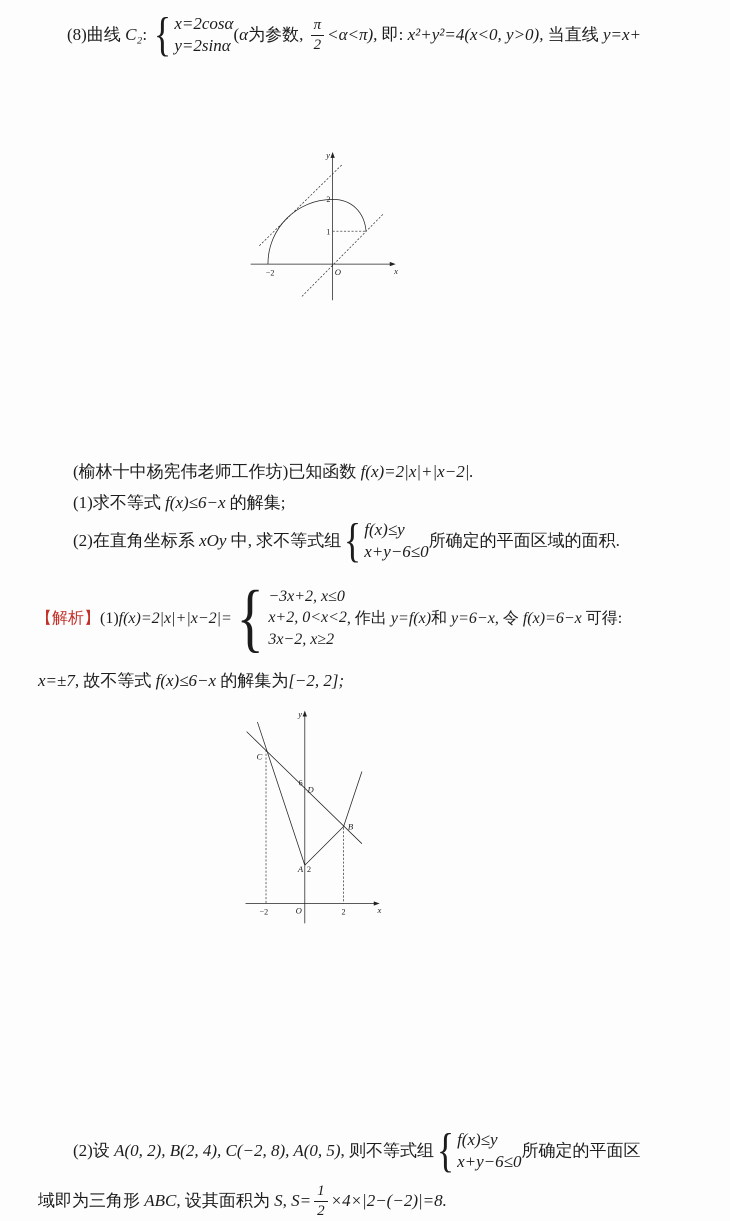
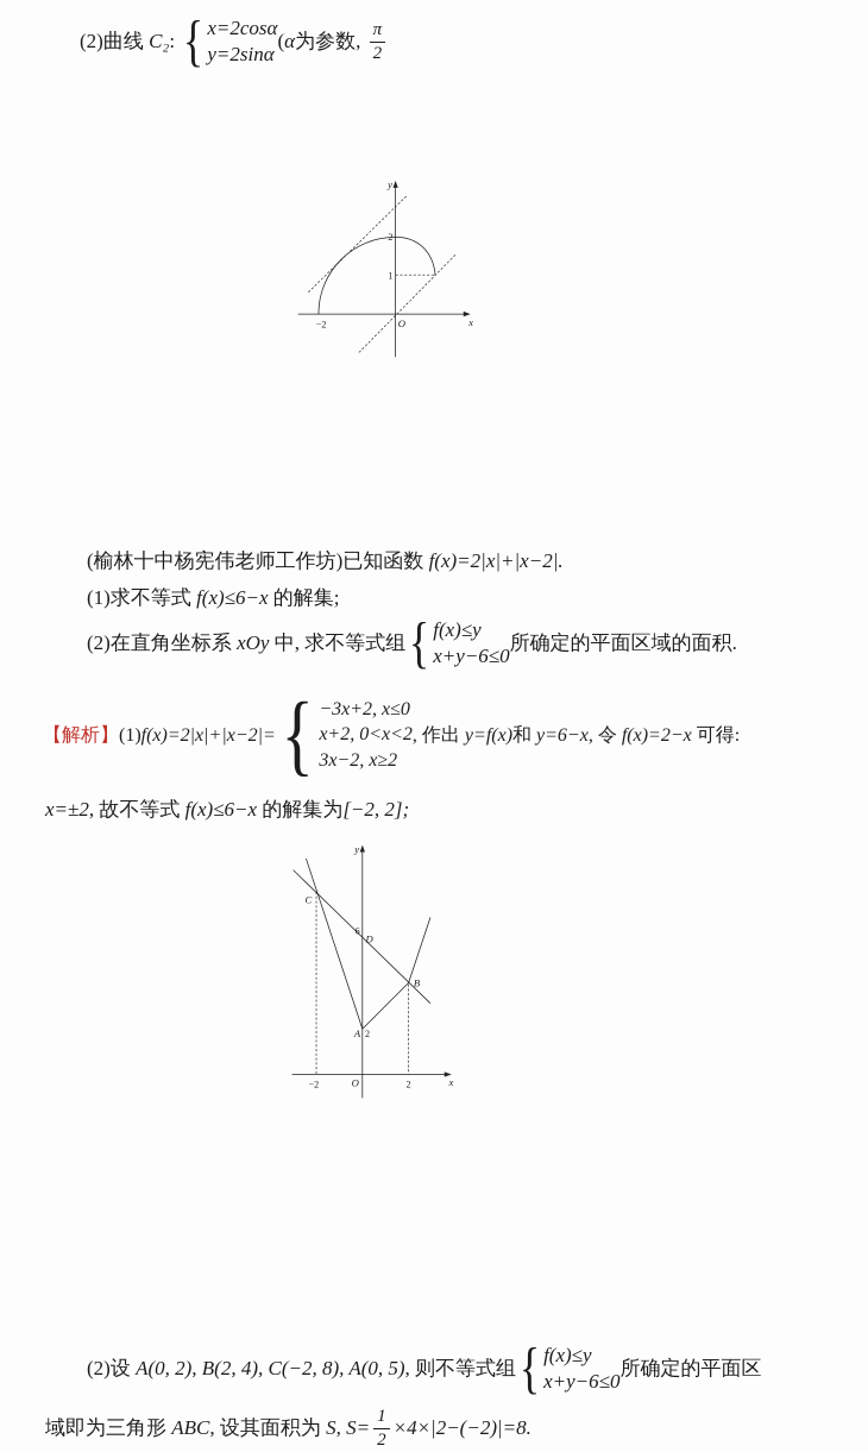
- (8)曲线 C₂:
+ (2)曲线 C₂:
  x=2cosα
  y=2sinα
  (α为参数,
  π
  2
- <α<π), 即: x²+y²=4(x<0, y>0), 当直线 y=x+
  y
  x
  O
  2
  1
  −2
  (榆林十中杨宪伟老师工作坊)已知函数 f(x)=2|x|+|x−2|.
  (1)求不等式 f(x)≤6−x 的解集;
  (2)在直角坐标系 xOy 中, 求不等式组
  f(x)≤y
  x+y−6≤0
  所确定的平面区域的面积.
  【解析】(1)f(x)=2|x|+|x−2|=
  −3x+2, x≤0
  x+2, 0<x<2
  3x−2, x≥2
- , 作出 y=f(x)和 y=6−x, 令 f(x)=6−x 可得:
+ , 作出 y=f(x)和 y=6−x, 令 f(x)=2−x 可得:
- x=±7, 故不等式 f(x)≤6−x 的解集为[−2, 2];
+ x=±2, 故不等式 f(x)≤6−x 的解集为[−2, 2];
  y
  x
  O
  C
  6
  D
  B
  A
  2
  −2
  2
  (2)设 A(0, 2), B(2, 4), C(−2, 8), A(0, 5), 则不等式组
  f(x)≤y
  x+y−6≤0
  所确定的平面区
  域即为三角形 ABC, 设其面积为 S, S=
  1
  2
  ×4×|2−(−2)|=8.
